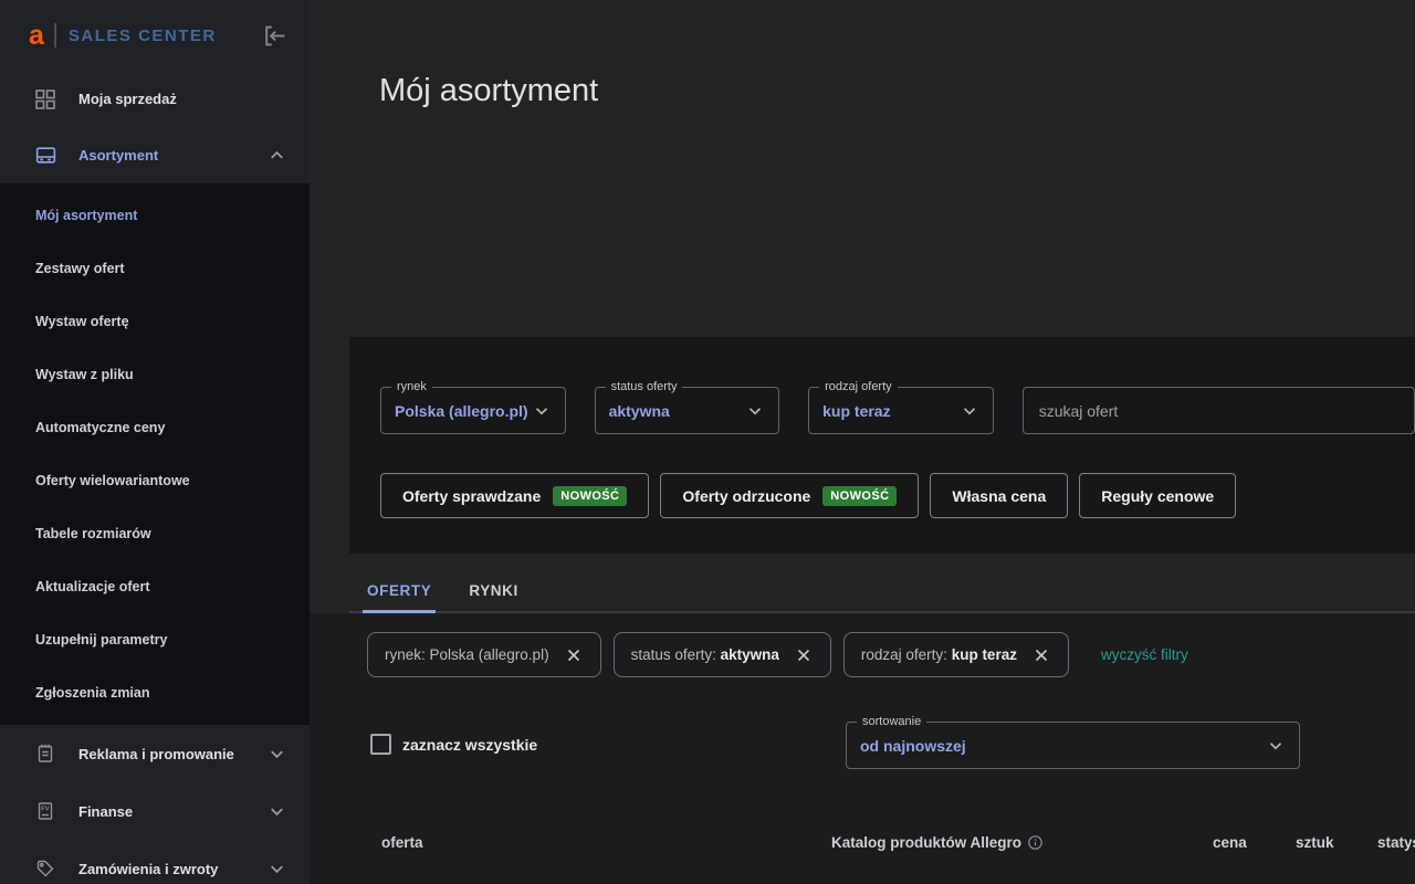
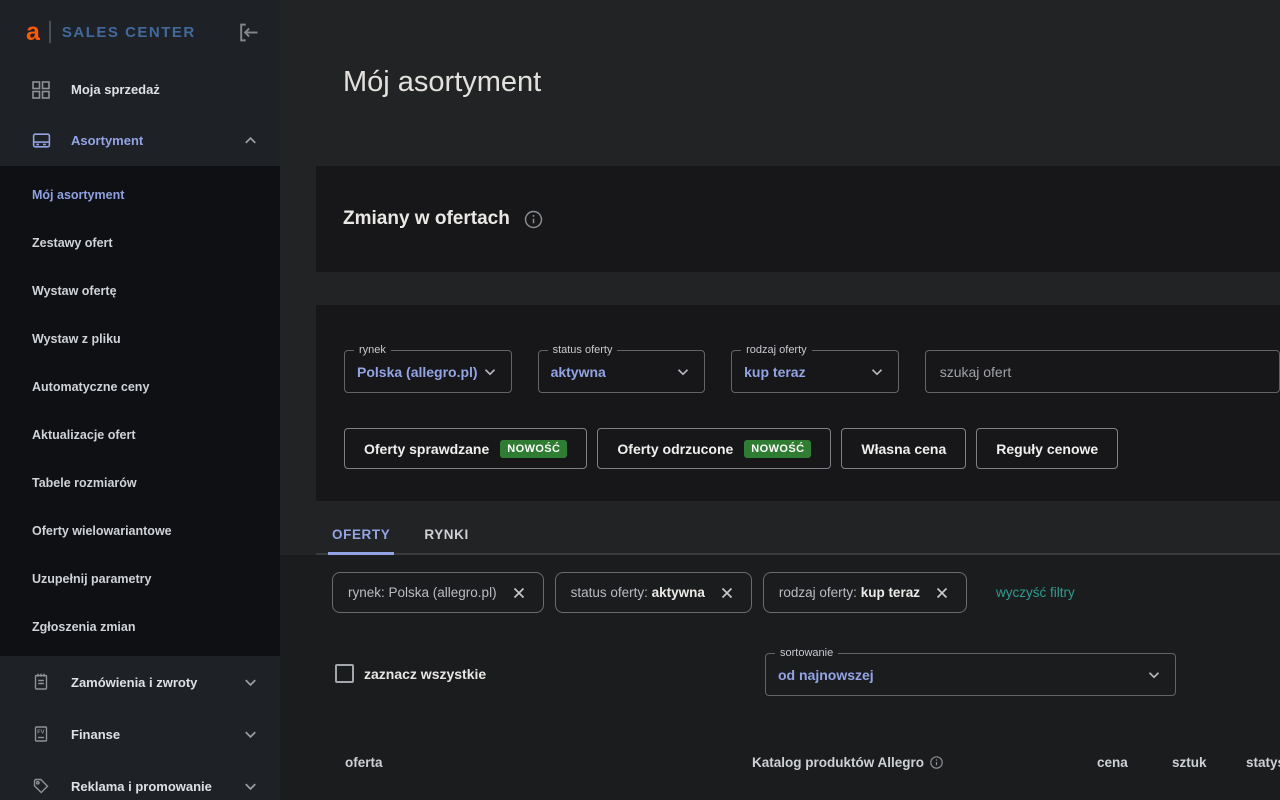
  a
  SALES CENTER
  Moja sprzedaż
  Asortyment
  Mój asortyment
  Zestawy ofert
  Wystaw ofertę
  Wystaw z pliku
  Automatyczne ceny
- Oferty wielowariantowe
+ Aktualizacje ofert
  Tabele rozmiarów
- Aktualizacje ofert
+ Oferty wielowariantowe
  Uzupełnij parametry
  Zgłoszenia zmian
- Reklama i promowanie
+ Zamówienia i zwroty
  Finanse
- Zamówienia i zwroty
+ Reklama i promowanie
  Mój asortyment
+ Zmiany w ofertach
  rynek
  Polska (allegro.pl)
  status oferty
  aktywna
  rodzaj oferty
  kup teraz
  szukaj ofert
  Oferty sprawdzane
  NOWOŚĆ
  Oferty odrzucone
  NOWOŚĆ
  Własna cena
  Reguły cenowe
  OFERTY
  RYNKI
  rynek: Polska (allegro.pl)
  status oferty:
  aktywna
  rodzaj oferty:
  kup teraz
  wyczyść filtry
  zaznacz wszystkie
  sortowanie
  od najnowszej
  oferta
  Katalog produktów Allegro
  cena
  sztuk
